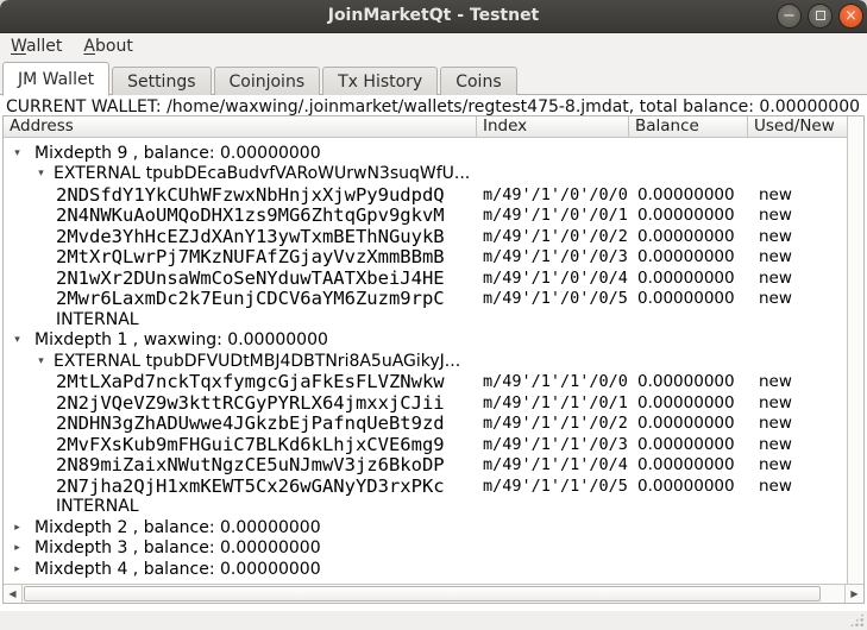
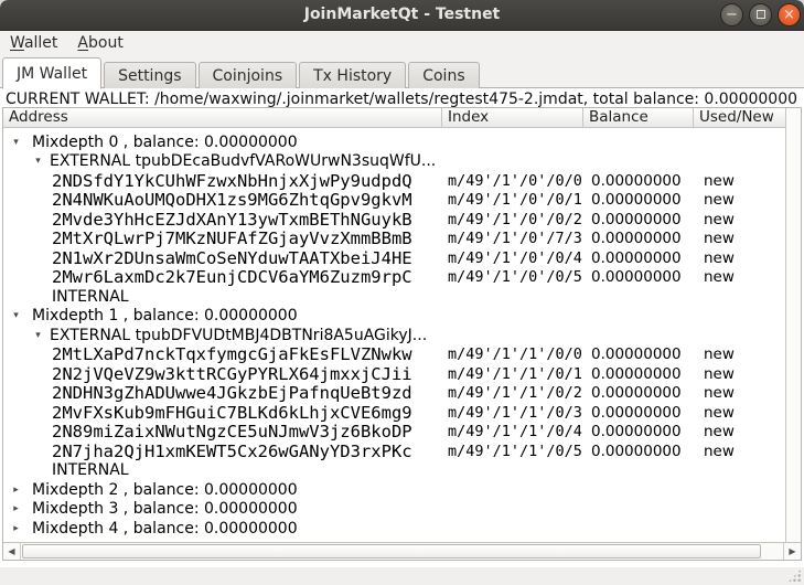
  JoinMarketQt - Testnet
  −
  ×
  Wallet
  About
  JM Wallet
  Settings
  Coinjoins
  Tx History
  Coins
- CURRENT WALLET: /home/waxwing/.joinmarket/wallets/regtest475-8.jmdat, total balance: 0.00000000
+ CURRENT WALLET: /home/waxwing/.joinmarket/wallets/regtest475-2.jmdat, total balance: 0.00000000
  Address
  Index
  Balance
  Used/New
  ▾
- Mixdepth 9 , balance: 0.00000000
+ Mixdepth 0 , balance: 0.00000000
  ▾
  EXTERNAL tpubDEcaBudvfVARoWUrwN3suqWfU...
  2NDSfdY1YkCUhWFzwxNbHnjxXjwPy9udpdQ
  m/49'/1'/0'/0/0
  0.00000000
  new
  2N4NWKuAoUMQoDHX1zs9MG6ZhtqGpv9gkvM
  m/49'/1'/0'/0/1
  0.00000000
  new
  2Mvde3YhHcEZJdXAnY13ywTxmBEThNGuykB
  m/49'/1'/0'/0/2
  0.00000000
  new
  2MtXrQLwrPj7MKzNUFAfZGjayVvzXmmBBmB
- m/49'/1'/0'/0/3
+ m/49'/1'/0'/7/3
  0.00000000
  new
  2N1wXr2DUnsaWmCoSeNYduwTAATXbeiJ4HE
  m/49'/1'/0'/0/4
  0.00000000
  new
  2Mwr6LaxmDc2k7EunjCDCV6aYM6Zuzm9rpC
  m/49'/1'/0'/0/5
  0.00000000
  new
  INTERNAL
  ▾
- Mixdepth 1 , waxwing: 0.00000000
+ Mixdepth 1 , balance: 0.00000000
  ▾
  EXTERNAL tpubDFVUDtMBJ4DBTNri8A5uAGikyJ...
  2MtLXaPd7nckTqxfymgcGjaFkEsFLVZNwkw
  m/49'/1'/1'/0/0
  0.00000000
  new
  2N2jVQeVZ9w3kttRCGyPYRLX64jmxxjCJii
  m/49'/1'/1'/0/1
  0.00000000
  new
  2NDHN3gZhADUwwe4JGkzbEjPafnqUeBt9zd
  m/49'/1'/1'/0/2
  0.00000000
  new
  2MvFXsKub9mFHGuiC7BLKd6kLhjxCVE6mg9
  m/49'/1'/1'/0/3
  0.00000000
  new
  2N89miZaixNWutNgzCE5uNJmwV3jz6BkoDP
  m/49'/1'/1'/0/4
  0.00000000
  new
  2N7jha2QjH1xmKEWT5Cx26wGANyYD3rxPKc
  m/49'/1'/1'/0/5
  0.00000000
  new
  INTERNAL
  ▸
  Mixdepth 2 , balance: 0.00000000
  ▸
  Mixdepth 3 , balance: 0.00000000
  ▸
  Mixdepth 4 , balance: 0.00000000
  ◀
  ▶
